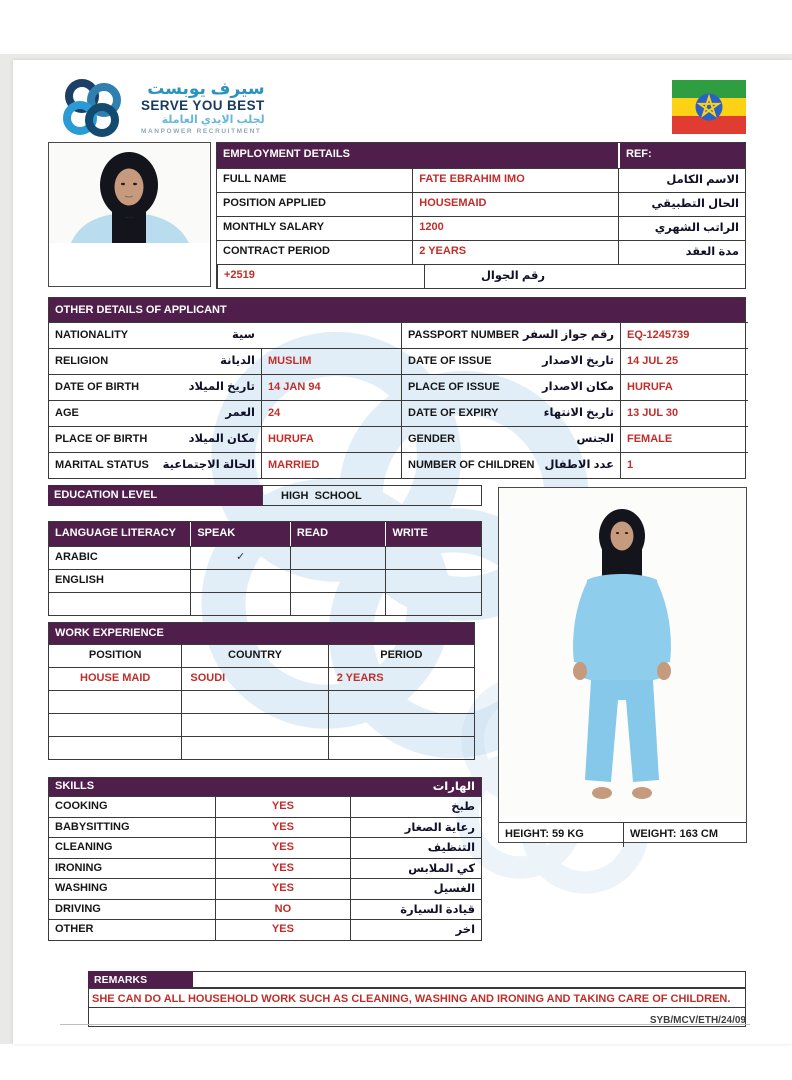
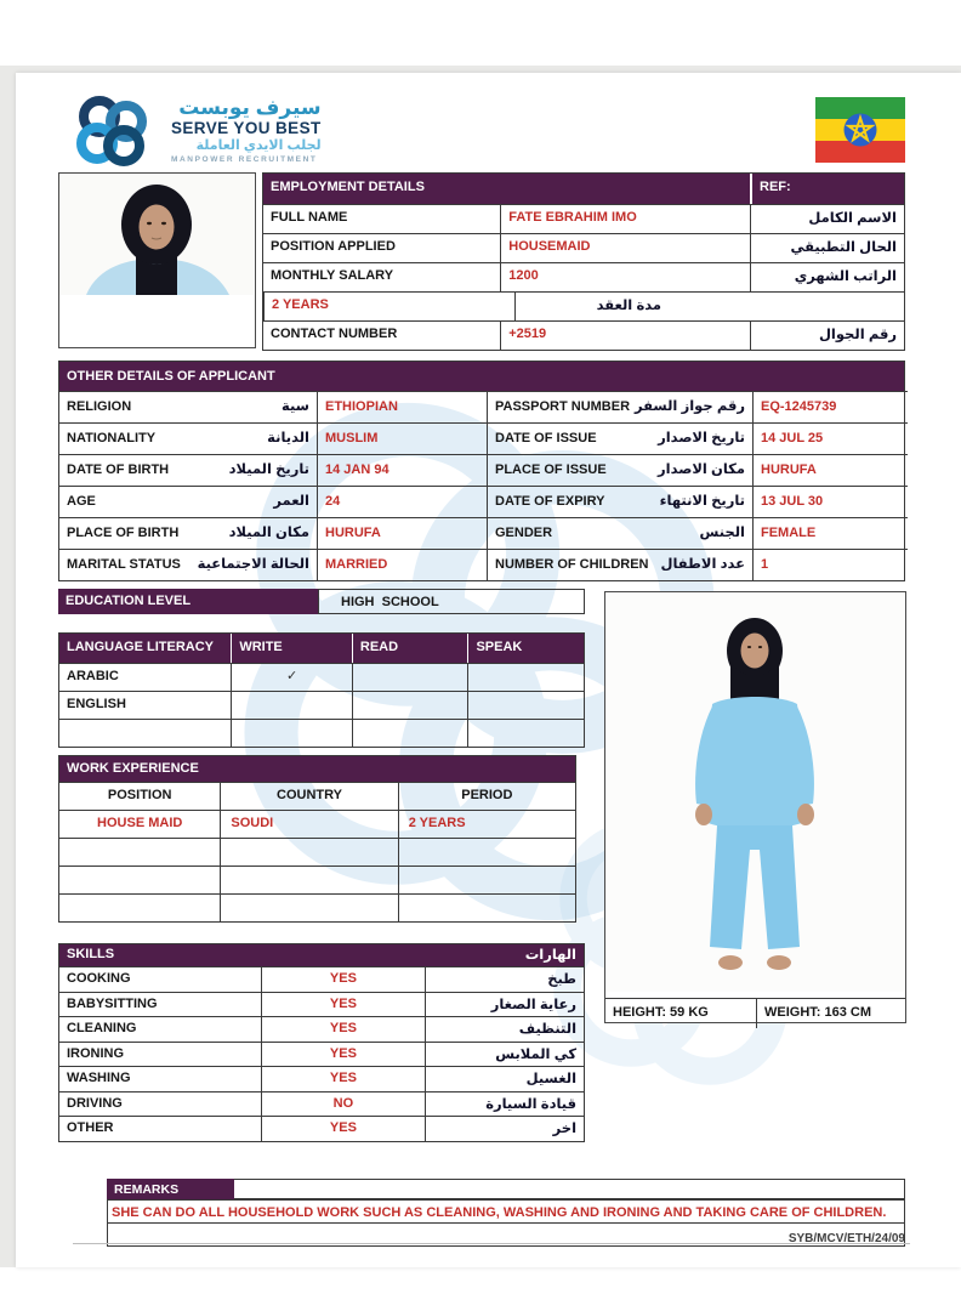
  سيرف يوبست
  SERVE YOU BEST
  لجلب الايدي العاملة
  EMPLOYMENT DETAILS
  REF:
  FULL NAME
  FATE EBRAHIM IMO
  الاسم الكامل
  POSITION APPLIED
  HOUSEMAID
  الحال التطبيقي
  MONTHLY SALARY
  1200
  الراتب الشهري
- CONTRACT PERIOD
  2 YEARS
  مدة العقد
+ CONTACT NUMBER
  +2519
  رقم الجوال
  OTHER DETAILS OF APPLICANT
- NATIONALITY
+ RELIGION
  سية
+ ETHIOPIAN
- RELIGION
+ NATIONALITY
  الديانة
  MUSLIM
  DATE OF BIRTH
  تاريخ الميلاد
  14 JAN 94
  AGE
  العمر
  24
  PLACE OF BIRTH
  مكان الميلاد
  HURUFA
  MARITAL STATUS
  الحالة الاجتماعية
  MARRIED
  PASSPORT NUMBER
  رقم جواز السفر
  EQ-1245739
  DATE OF ISSUE
  تاريخ الاصدار
  14 JUL 25
  PLACE OF ISSUE
  مكان الاصدار
  HURUFA
  DATE OF EXPIRY
  تاريخ الانتهاء
  13 JUL 30
  GENDER
  الجنس
  FEMALE
  NUMBER OF CHILDREN
  عدد الاطفال
  1
  EDUCATION LEVEL
  HIGH SCHOOL
  LANGUAGE LITERACY
- SPEAK
+ WRITE
  READ
- WRITE
+ SPEAK
  ARABIC
  ✓
  ENGLISH
  WORK EXPERIENCE
  POSITION
  COUNTRY
  PERIOD
  HOUSE MAID
  SOUDI
  2 YEARS
  SKILLS
  الهارات
  COOKING
  YES
  طبخ
  BABYSITTING
  YES
  رعاية الصغار
  CLEANING
  YES
  التنظيف
  IRONING
  YES
  كي الملابس
  WASHING
  YES
  الغسيل
  DRIVING
  NO
  قيادة السيارة
  OTHER
  YES
  اخر
  HEIGHT: 59 KG
  WEIGHT: 163 CM
  REMARKS
  SHE CAN DO ALL HOUSEHOLD WORK SUCH AS CLEANING, WASHING AND IRONING AND TAKING CARE OF CHILDREN.
  SYB/MCV/ETH/24/09
